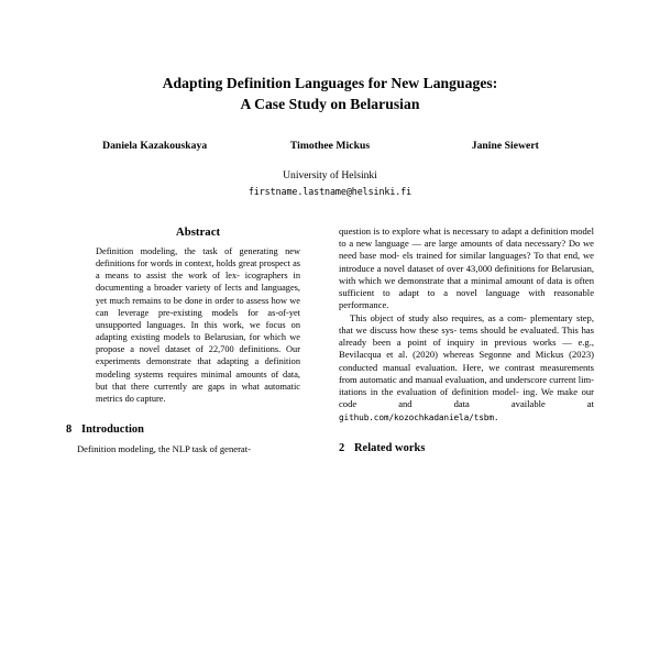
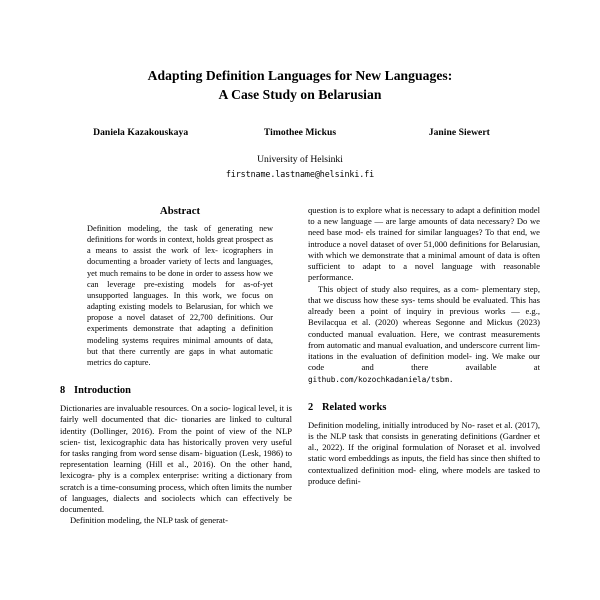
  Adapting Definition Languages for New Languages:
  A Case Study on Belarusian
  Daniela Kazakouskaya
  Timothee Mickus
  Janine Siewert
  University of Helsinki
  firstname.lastname@helsinki.fi
  Abstract
  Definition modeling, the task of generating new definitions for words in context, holds great prospect as a means to assist the work of lex- icographers in documenting a broader variety of lects and languages, yet much remains to be done in order to assess how we can leverage pre-existing models for as-of-yet unsupported languages. In this work, we focus on adapting existing models to Belarusian, for which we propose a novel dataset of 22,700 definitions. Our experiments demonstrate that adapting a definition modeling systems requires minimal amounts of data, but that there currently are gaps in what automatic metrics do capture.
  8 Introduction
+ Dictionaries are invaluable resources. On a socio- logical level, it is fairly well documented that dic- tionaries are linked to cultural identity (Dollinger, 2016). From the point of view of the NLP scien- tist, lexicographic data has historically proven very useful for tasks ranging from word sense disam- biguation (Lesk, 1986) to representation learning (Hill et al., 2016). On the other hand, lexicogra- phy is a complex enterprise: writing a dictionary from scratch is a time-consuming process, which often limits the number of languages, dialects and sociolects which can effectively be documented.
  Definition modeling, the NLP task of generat-
- question is to explore what is necessary to adapt a definition model to a new language — are large amounts of data necessary? Do we need base mod- els trained for similar languages? To that end, we introduce a novel dataset of over 43,000 definitions for Belarusian, with which we demonstrate that a minimal amount of data is often sufficient to adapt to a novel language with reasonable performance.
+ question is to explore what is necessary to adapt a definition model to a new language — are large amounts of data necessary? Do we need base mod- els trained for similar languages? To that end, we introduce a novel dataset of over 51,000 definitions for Belarusian, with which we demonstrate that a minimal amount of data is often sufficient to adapt to a novel language with reasonable performance.
- This object of study also requires, as a com- plementary step, that we discuss how these sys- tems should be evaluated. This has already been a point of inquiry in previous works — e.g., Bevilacqua et al. (2020) whereas Segonne and Mickus (2023) conducted manual evaluation. Here, we contrast measurements from automatic and manual evaluation, and underscore current lim- itations in the evaluation of definition model- ing. We make our code and data available at github.com/kozochkadaniela/tsbm.
+ This object of study also requires, as a com- plementary step, that we discuss how these sys- tems should be evaluated. This has already been a point of inquiry in previous works — e.g., Bevilacqua et al. (2020) whereas Segonne and Mickus (2023) conducted manual evaluation. Here, we contrast measurements from automatic and manual evaluation, and underscore current lim- itations in the evaluation of definition model- ing. We make our code and there available at github.com/kozochkadaniela/tsbm.
  2 Related works
+ Definition modeling, initially introduced by No- raset et al. (2017), is the NLP task that consists in generating definitions (Gardner et al., 2022). If the original formulation of Noraset et al. involved static word embeddings as inputs, the field has since then shifted to contextualized definition mod- eling, where models are tasked to produce defini-
